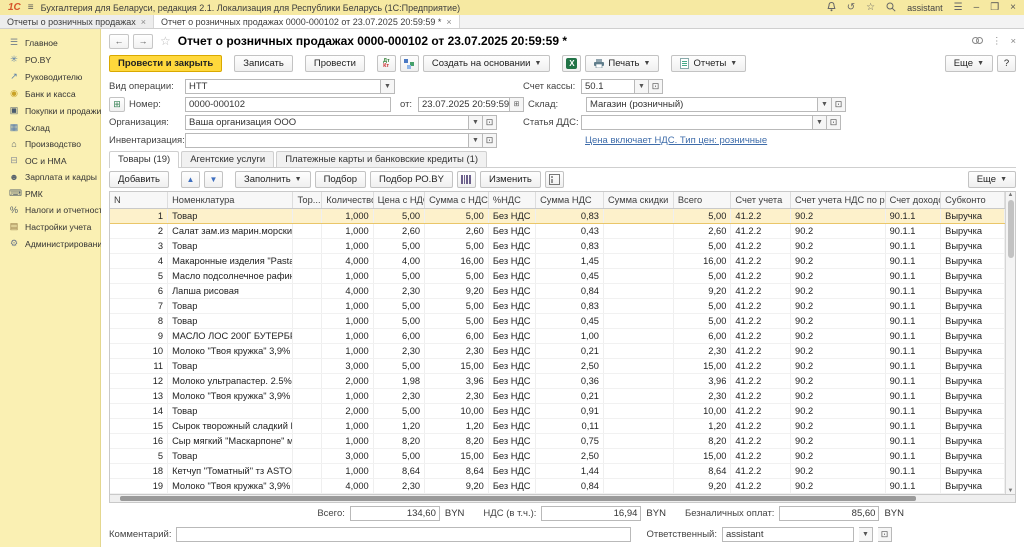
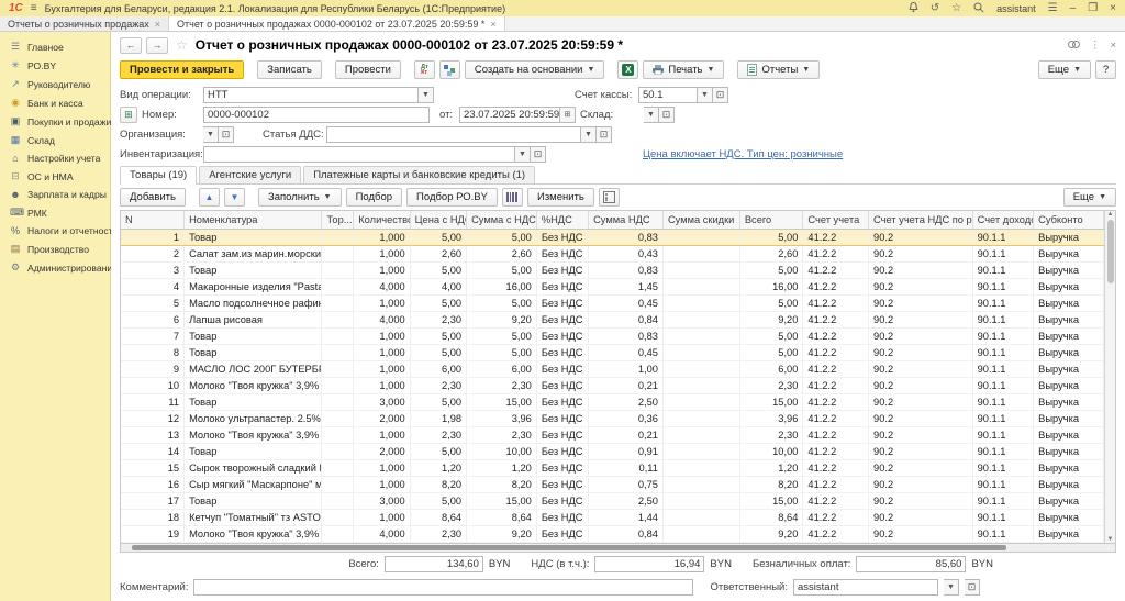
  1С
  ≡
  Бухгалтерия для Беларуси, редакция 2.1. Локализация для Республики Беларусь (1С:Предприятие)
  ↺
  ☆
  assistant
  ☰
  –
  ❒
  ×
  Отчеты о розничных продажах
  ×
  Отчет о розничных продажах 0000-000102 от 23.07.2025 20:59:59 *
  ×
  ☰
  Главное
  ✳
  РО.BY
  ↗
  Руководителю
  ◉
  Банк и касса
  ▣
  Покупки и продажи
  ▦
  Склад
  ⌂
- Производство
+ Настройки учета
  ⊟
  ОС и НМА
  ☻
  Зарплата и кадры
  ⌨
  РМК
  %
  Налоги и отчетнос
  ▤
- Настройки учета
+ Производство
  ⚙
  Администрировани
  ←
  →
  ☆
  Отчет о розничных продажах 0000-000102 от 23.07.2025 20:59:59 *
  ⋮
  ×
  Провести и закрыть
  Записать
  Провести
  Создать на основании
  X
  Печать
  Отчеты
  Еще
  ?
  Вид операции:
  НТТ
  Счет кассы:
  50.1
  ⊡
  ⊞
  Номер:
  0000-000102
  от:
  23.07.2025 20:59:59
  Склад:
- Магазин (розничный)
  ⊡
  Организация:
- Ваша организация ООО
  ⊡
  Статья ДДС:
  ⊡
  Инвентаризация:
  ⊡
  Цена включает НДС. Тип цен: розничные
  Товары (19)
  Агентские услуги
  Платежные карты и банковские кредиты (1)
  Добавить
  ▲
  ▼
  Заполнить
  Подбор
  Подбор РО.BY
  Изменить
  Еще
  N	Номенклатура	Тор...	Количеств	Цена с НД	Сумма с НДС	%НДС	Сумма НДС	Сумма скидки	Всего	Счет учета	Счет учета НДС по р	Счет доход	Субконто
  1	Товар		1,000	5,00	5,00	Без НДС	0,83		5,00	41.2.2	90.2	90.1.1	Выручка
  2	Салат зам.из марин.морски		1,000	2,60	2,60	Без НДС	0,43		2,60	41.2.2	90.2	90.1.1	Выручка
  3	Товар		1,000	5,00	5,00	Без НДС	0,83		5,00	41.2.2	90.2	90.1.1	Выручка
  4	Макаронные изделия "Pasta		4,000	4,00	16,00	Без НДС	1,45		16,00	41.2.2	90.2	90.1.1	Выручка
  5	Масло подсолнечное рафин		1,000	5,00	5,00	Без НДС	0,45		5,00	41.2.2	90.2	90.1.1	Выручка
  6	Лапша рисовая		4,000	2,30	9,20	Без НДС	0,84		9,20	41.2.2	90.2	90.1.1	Выручка
  7	Товар		1,000	5,00	5,00	Без НДС	0,83		5,00	41.2.2	90.2	90.1.1	Выручка
  8	Товар		1,000	5,00	5,00	Без НДС	0,45		5,00	41.2.2	90.2	90.1.1	Выручка
  9	МАСЛО ЛОС 200Г БУТЕРБР		1,000	6,00	6,00	Без НДС	1,00		6,00	41.2.2	90.2	90.1.1	Выручка
  10	Молоко "Твоя кружка" 3,9%		1,000	2,30	2,30	Без НДС	0,21		2,30	41.2.2	90.2	90.1.1	Выручка
  11	Товар		3,000	5,00	15,00	Без НДС	2,50		15,00	41.2.2	90.2	90.1.1	Выручка
  12	Молоко ультрапастер. 2.5%		2,000	1,98	3,96	Без НДС	0,36		3,96	41.2.2	90.2	90.1.1	Выручка
  13	Молоко "Твоя кружка" 3,9%		1,000	2,30	2,30	Без НДС	0,21		2,30	41.2.2	90.2	90.1.1	Выручка
  14	Товар		2,000	5,00	10,00	Без НДС	0,91		10,00	41.2.2	90.2	90.1.1	Выручка
  15	Сырок творожный сладкий		1,000	1,20	1,20	Без НДС	0,11		1,20	41.2.2	90.2	90.1.1	Выручка
  16	Сыр мягкий "Маскарпоне" м		1,000	8,20	8,20	Без НДС	0,75		8,20	41.2.2	90.2	90.1.1	Выручка
- 5	Товар		3,000	5,00	15,00	Без НДС	2,50		15,00	41.2.2	90.2	90.1.1	Выручка
+ 17	Товар		3,000	5,00	15,00	Без НДС	2,50		15,00	41.2.2	90.2	90.1.1	Выручка
  18	Кетчуп "Томатный" тз ASTO		1,000	8,64	8,64	Без НДС	1,44		8,64	41.2.2	90.2	90.1.1	Выручка
  19	Молоко "Твоя кружка" 3,9%		4,000	2,30	9,20	Без НДС	0,84		9,20	41.2.2	90.2	90.1.1	Выручка
  Всего:
  134,60
  BYN
  НДС (в т.ч.):
  16,94
  BYN
  Безналичных оплат:
  85,60
  BYN
  Комментарий:
  Ответственный:
  assistant
  ⊡
